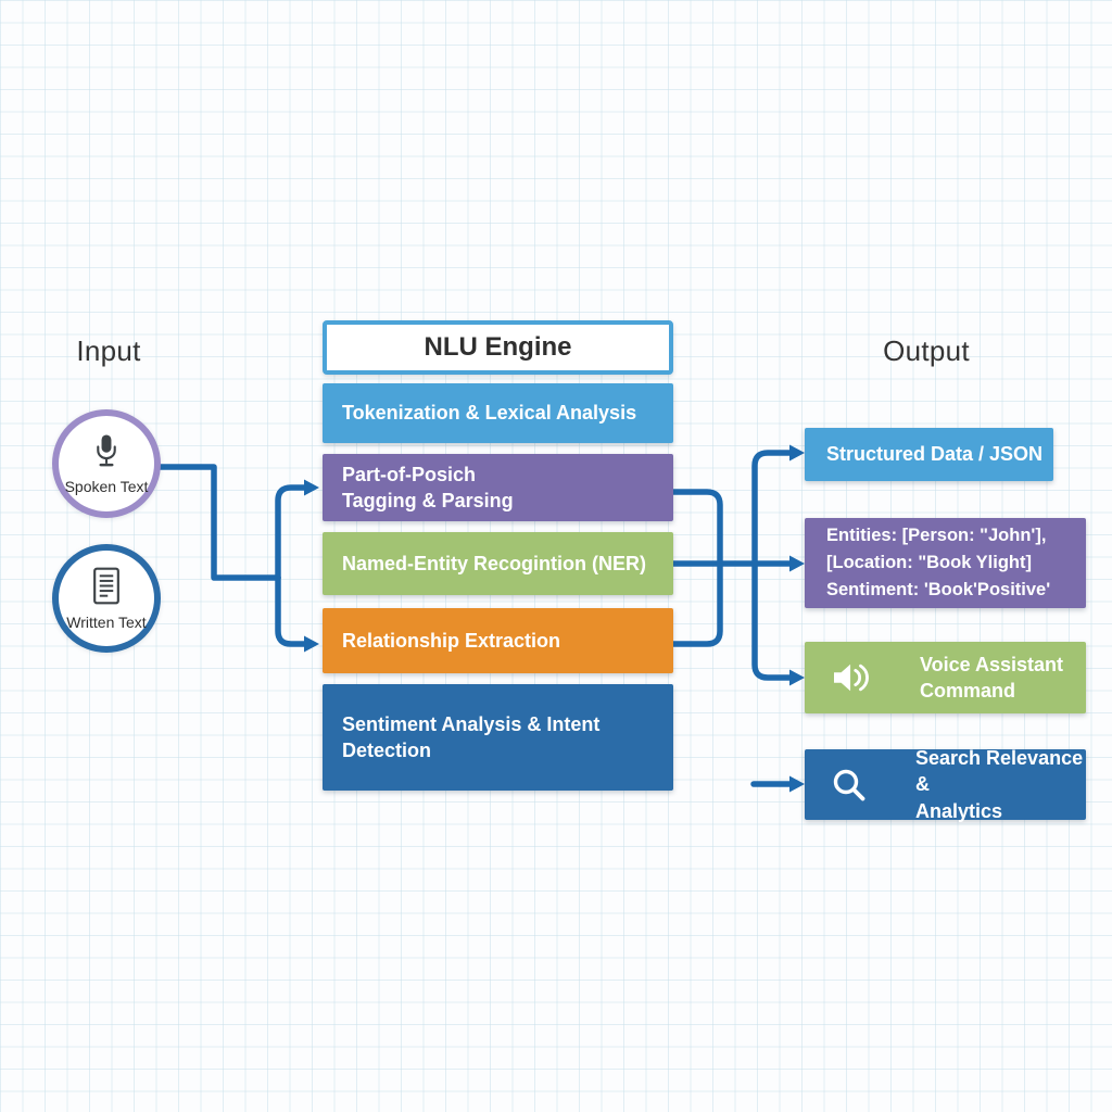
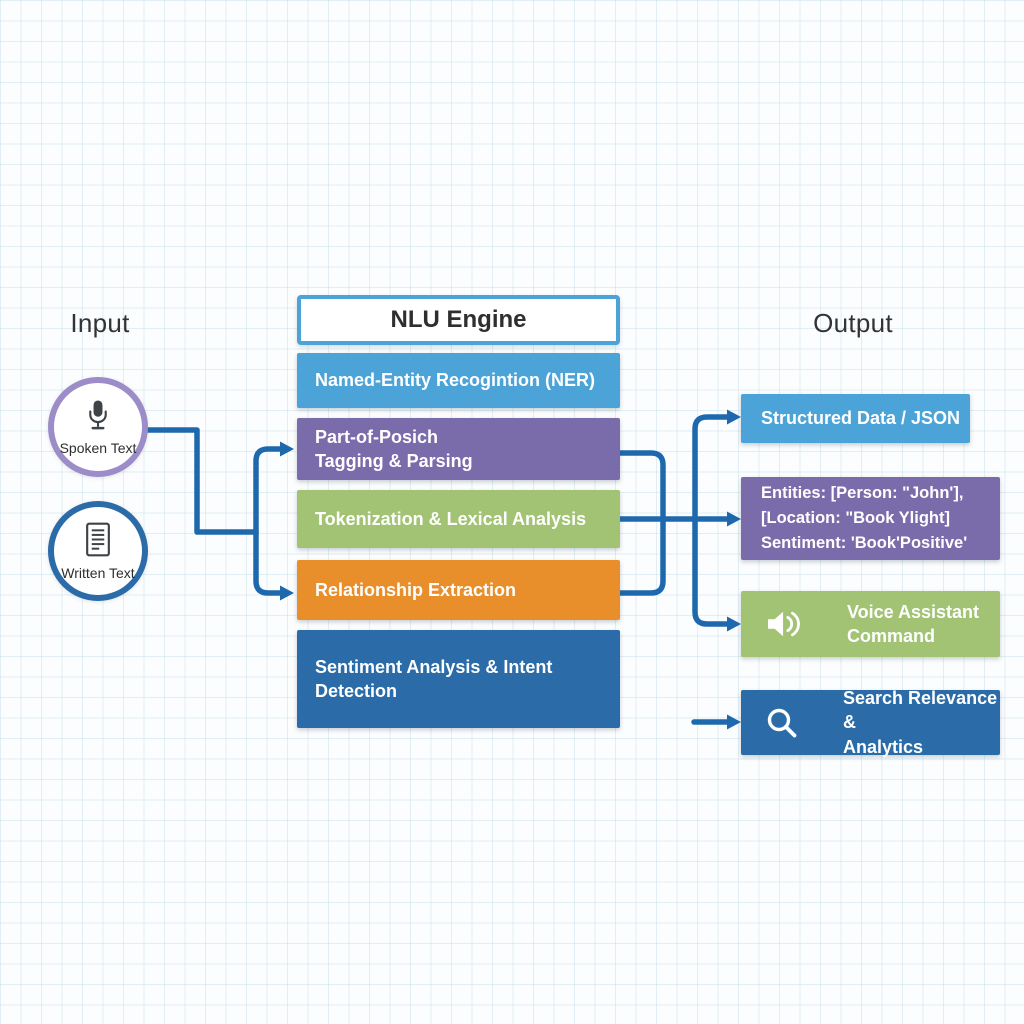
  Input
  Output
  Spoken Text
  Written Text
  NLU Engine
- Tokenization & Lexical Analysis
+ Named-Entity Recogintion (NER)
  Part-of-Posich
  Tagging & Parsing
- Named-Entity Recogintion (NER)
+ Tokenization & Lexical Analysis
  Relationship Extraction
  Sentiment Analysis & Intent
  Detection
  Structured Data / JSON
  Entities: [Person: "John'],
  [Location: "Book Ylight]
  Sentiment: 'Book'Positive'
  Voice Assistant
  Command
  Search Relevance &
  Analytics
